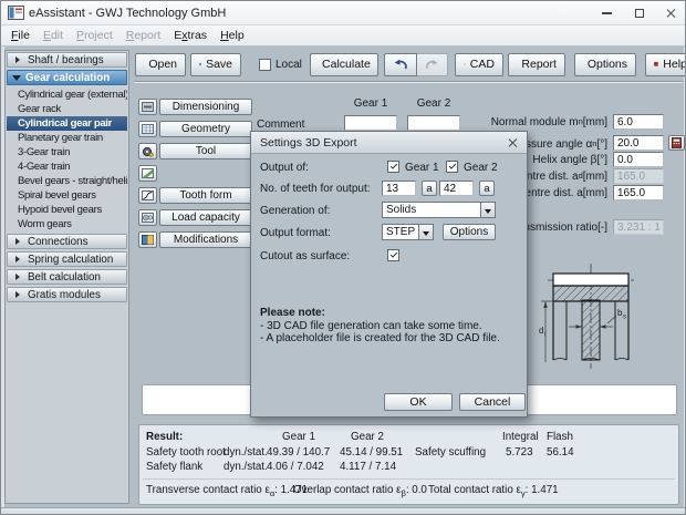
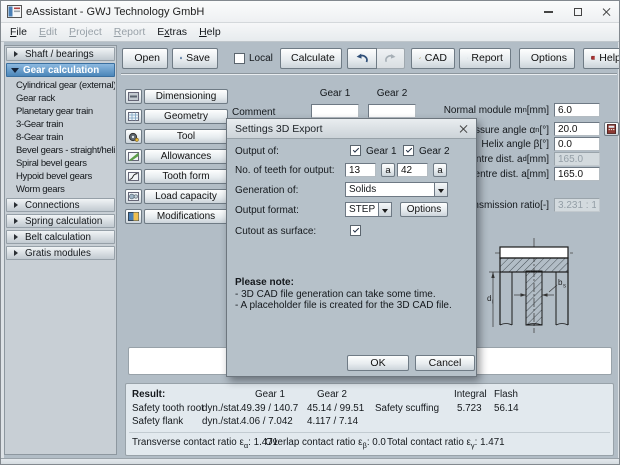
  eAssistant - GWJ Technology GmbH
  File
  Edit
  Project
  Report
  Extras
  Help
  Shaft / bearings
  Gear calculation
  Cylindrical gear (external)
  Gear rack
- Cylindrical gear pair
  Planetary gear train
  3-Gear train
- 4-Gear train
+ 8-Gear train
  Bevel gears - straight/heli
  Spiral bevel gears
  Hypoid bevel gears
  Worm gears
  Connections
  Spring calculation
  Belt calculation
  Gratis modules
  Open
  Save
  Local
  Calculate
  CAD
  Report
  Options
  Help
  Dimensioning
  Geometry
  Tool
+ Allowances
  Tooth form
  Load capacity
  Modifications
  Gear 1
  Gear 2
  Comment
  Normal module m
  n
  [mm]
  6.0
  ssure angle α
  n
  [°]
  20.0
  Helix angle β
  [°]
  0.0
  d
  [mm]
  165.0
  [mm]
  165.0
  smission ratio
  [-]
  3.231 : 1
  d
  b
  Result:
  Gear 1
  Gear 2
  Integral
  Flash
  Safety tooth root
  dyn./stat.
  49.39 / 140.7
  45.14 / 99.51
  Safety scuffing
  5.723
  56.14
  Safety flank
  dyn./stat.
  4.06 / 7.042
  4.117 / 7.14
  Transverse contact ratio εα: 1.471
  Overlap contact ratio εβ: 0.0
  Total contact ratio εγ: 1.471
  Settings 3D Export
  Output of:
  Gear 1
  Gear 2
  No. of teeth for output:
  13
  a
  42
  a
  Generation of:
  Solids
  Output format:
  STEP
  Options
  Cutout as surface:
  Please note:
  - 3D CAD file generation can take some time.
  - A placeholder file is created for the 3D CAD file.
  OK
  Cancel
